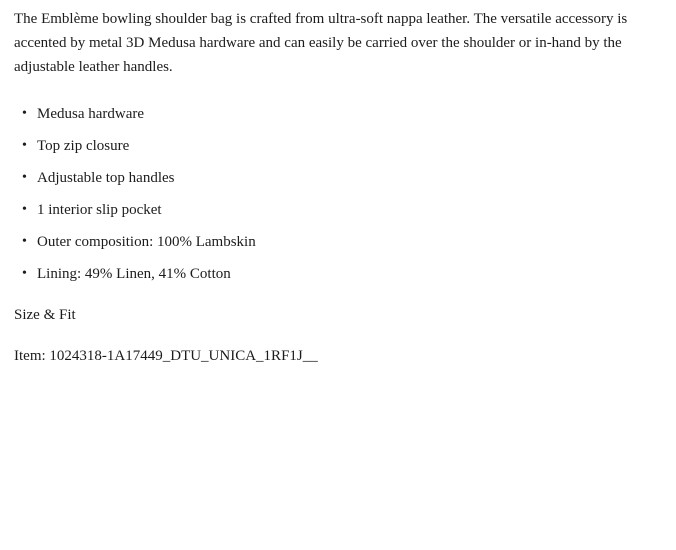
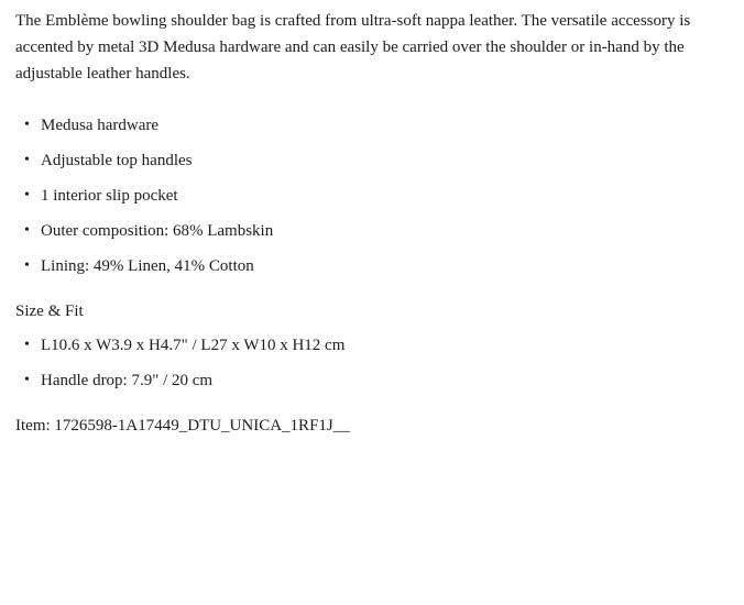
  The Emblème bowling shoulder bag is crafted from ultra-soft nappa leather. The versatile accessory is accented by metal 3D Medusa hardware and can easily be carried over the shoulder or in-hand by the adjustable leather handles.
  Medusa hardware
- Top zip closure
  Adjustable top handles
  1 interior slip pocket
- Outer composition: 100% Lambskin
+ Outer composition: 68% Lambskin
  Lining: 49% Linen, 41% Cotton
  Size & Fit
+ L10.6 x W3.9 x H4.7" / L27 x W10 x H12 cm
+ Handle drop: 7.9" / 20 cm
- Item: 1024318-1A17449_DTU_UNICA_1RF1J__
+ Item: 1726598-1A17449_DTU_UNICA_1RF1J__
